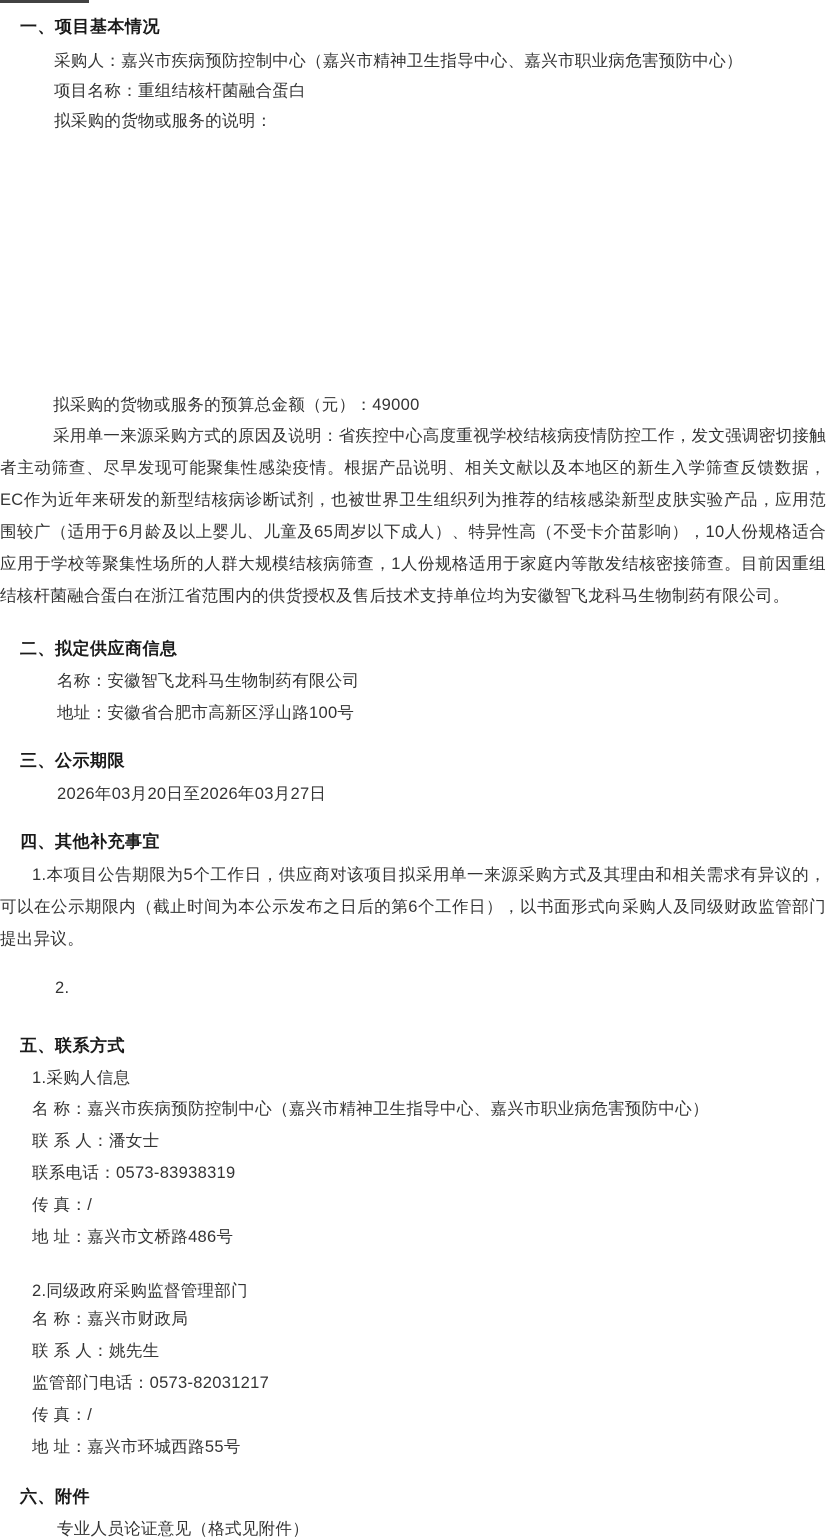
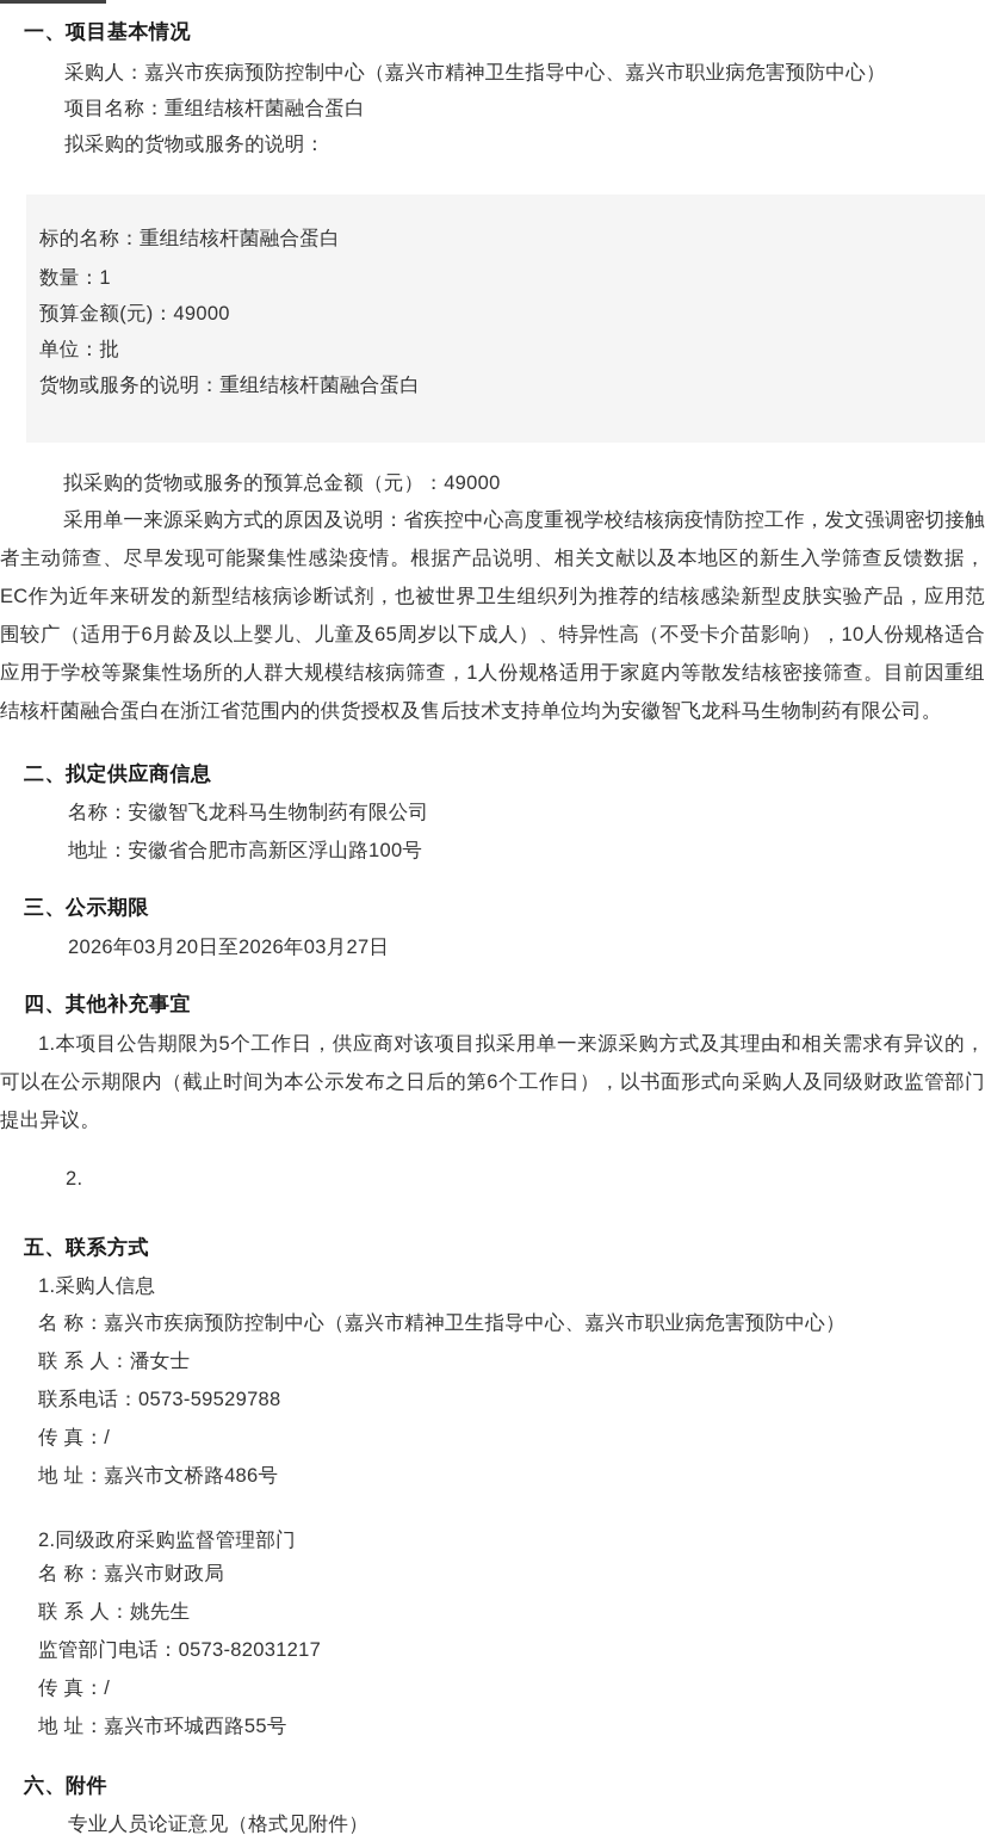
  一、项目基本情况
  采购人：嘉兴市疾病预防控制中心（嘉兴市精神卫生指导中心、嘉兴市职业病危害预防中心）
  项目名称：重组结核杆菌融合蛋白
  拟采购的货物或服务的说明：
+ 标的名称：重组结核杆菌融合蛋白
+ 数量：1
+ 预算金额(元)：49000
+ 单位：批
+ 货物或服务的说明：重组结核杆菌融合蛋白
  拟采购的货物或服务的预算总金额（元）：49000
  采用单一来源采购方式的原因及说明：省疾控中心高度重视学校结核病疫情防控工作，发文强调密切接触者主动筛查、尽早发现可能聚集性感染疫情。根据产品说明、相关文献以及本地区的新生入学筛查反馈数据，EC作为近年来研发的新型结核病诊断试剂，也被世界卫生组织列为推荐的结核感染新型皮肤实验产品，应用范围较广（适用于6月龄及以上婴儿、儿童及65周岁以下成人）、特异性高（不受卡介苗影响），10人份规格适合应用于学校等聚集性场所的人群大规模结核病筛查，1人份规格适用于家庭内等散发结核密接筛查。目前因重组结核杆菌融合蛋白在浙江省范围内的供货授权及售后技术支持单位均为安徽智飞龙科马生物制药有限公司。
  二、拟定供应商信息
  名称：安徽智飞龙科马生物制药有限公司
  地址：安徽省合肥市高新区浮山路100号
  三、公示期限
  2026年03月20日至2026年03月27日
  四、其他补充事宜
  1.本项目公告期限为5个工作日，供应商对该项目拟采用单一来源采购方式及其理由和相关需求有异议的，可以在公示期限内（截止时间为本公示发布之日后的第6个工作日），以书面形式向采购人及同级财政监管部门提出异议。
  2.
  五、联系方式
  1.采购人信息
  名 称：嘉兴市疾病预防控制中心（嘉兴市精神卫生指导中心、嘉兴市职业病危害预防中心）
  联 系 人：潘女士
- 联系电话：0573-83938319
+ 联系电话：0573-59529788
  传 真：/
  地 址：嘉兴市文桥路486号
  2.同级政府采购监督管理部门
  名 称：嘉兴市财政局
  联 系 人：姚先生
  监管部门电话：0573-82031217
  传 真：/
  地 址：嘉兴市环城西路55号
  六、附件
  专业人员论证意见（格式见附件）
